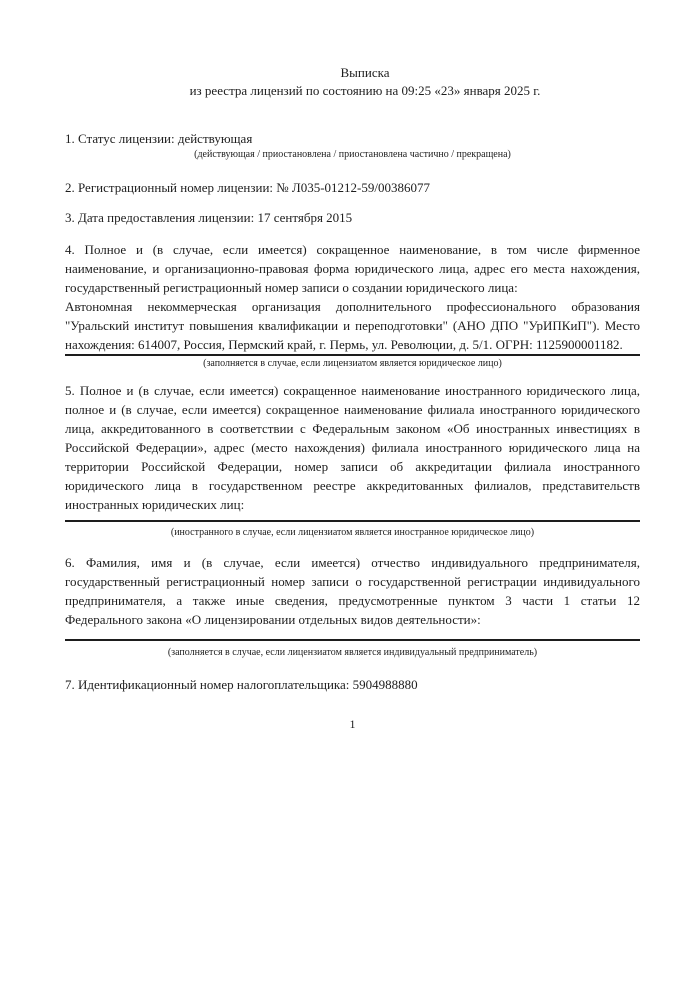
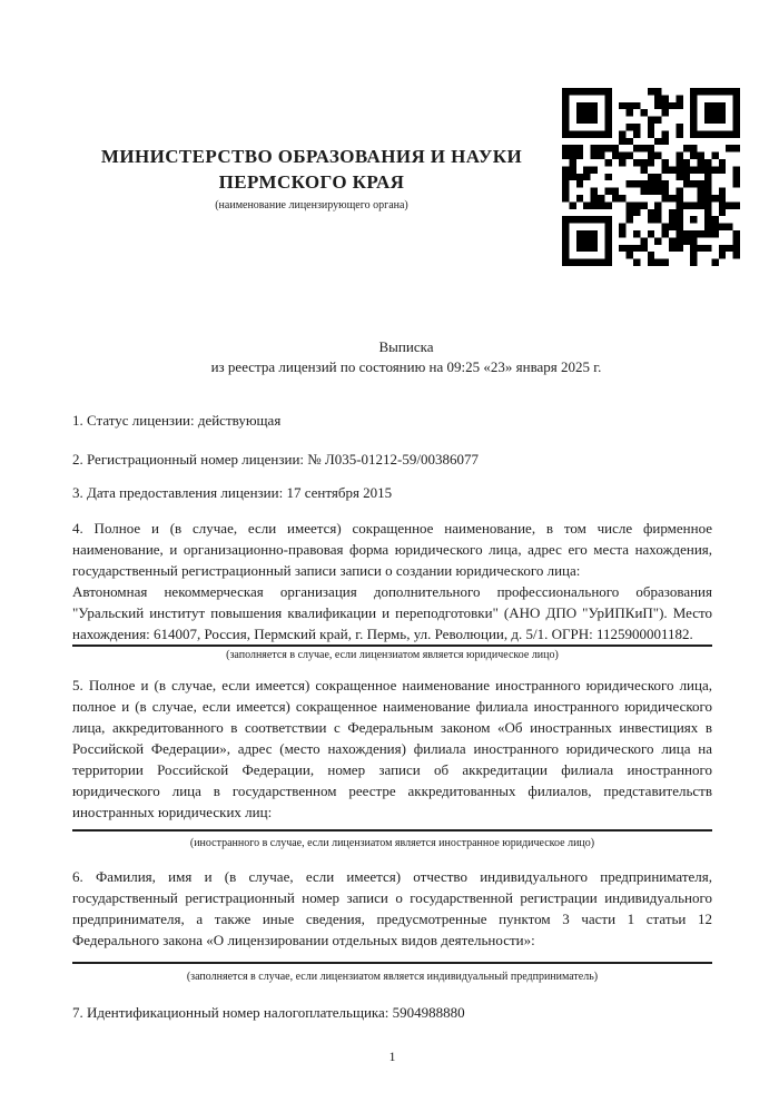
+ МИНИСТЕРСТВО ОБРАЗОВАНИЯ И НАУКИ
+ ПЕРМСКОГО КРАЯ
+ (наименование лицензирующего органа)
  Выписка
  из реестра лицензий по состоянию на 09:25 «23» января 2025 г.
  1. Статус лицензии: действующая
- (действующая / приостановлена / приостановлена частично / прекращена)
  2. Регистрационный номер лицензии: № Л035-01212-59/00386077
  3. Дата предоставления лицензии: 17 сентября 2015
- 4. Полное и (в случае, если имеется) сокращенное наименование, в том числе фирменное наименование, и организационно-правовая форма юридического лица, адрес его места нахождения, государственный регистрационный номер записи о создании юридического лица:
+ 4. Полное и (в случае, если имеется) сокращенное наименование, в том числе фирменное наименование, и организационно-правовая форма юридического лица, адрес его места нахождения, государственный регистрационный записи записи о создании юридического лица:
  Автономная некоммерческая организация дополнительного профессионального образования "Уральский институт повышения квалификации и переподготовки" (АНО ДПО "УрИПКиП"). Место нахождения: 614007, Россия, Пермский край, г. Пермь, ул. Революции, д. 5/1. ОГРН: 1125900001182.
  (заполняется в случае, если лицензиатом является юридическое лицо)
  5. Полное и (в случае, если имеется) сокращенное наименование иностранного юридического лица, полное и (в случае, если имеется) сокращенное наименование филиала иностранного юридического лица, аккредитованного в соответствии с Федеральным законом «Об иностранных инвестициях в Российской Федерации», адрес (место нахождения) филиала иностранного юридического лица на территории Российской Федерации, номер записи об аккредитации филиала иностранного юридического лица в государственном реестре аккредитованных филиалов, представительств иностранных юридических лиц:
  (иностранного в случае, если лицензиатом является иностранное юридическое лицо)
  6. Фамилия, имя и (в случае, если имеется) отчество индивидуального предпринимателя, государственный регистрационный номер записи о государственной регистрации индивидуального предпринимателя, а также иные сведения, предусмотренные пунктом 3 части 1 статьи 12 Федерального закона «О лицензировании отдельных видов деятельности»:
  (заполняется в случае, если лицензиатом является индивидуальный предприниматель)
  7. Идентификационный номер налогоплательщика: 5904988880
  1
